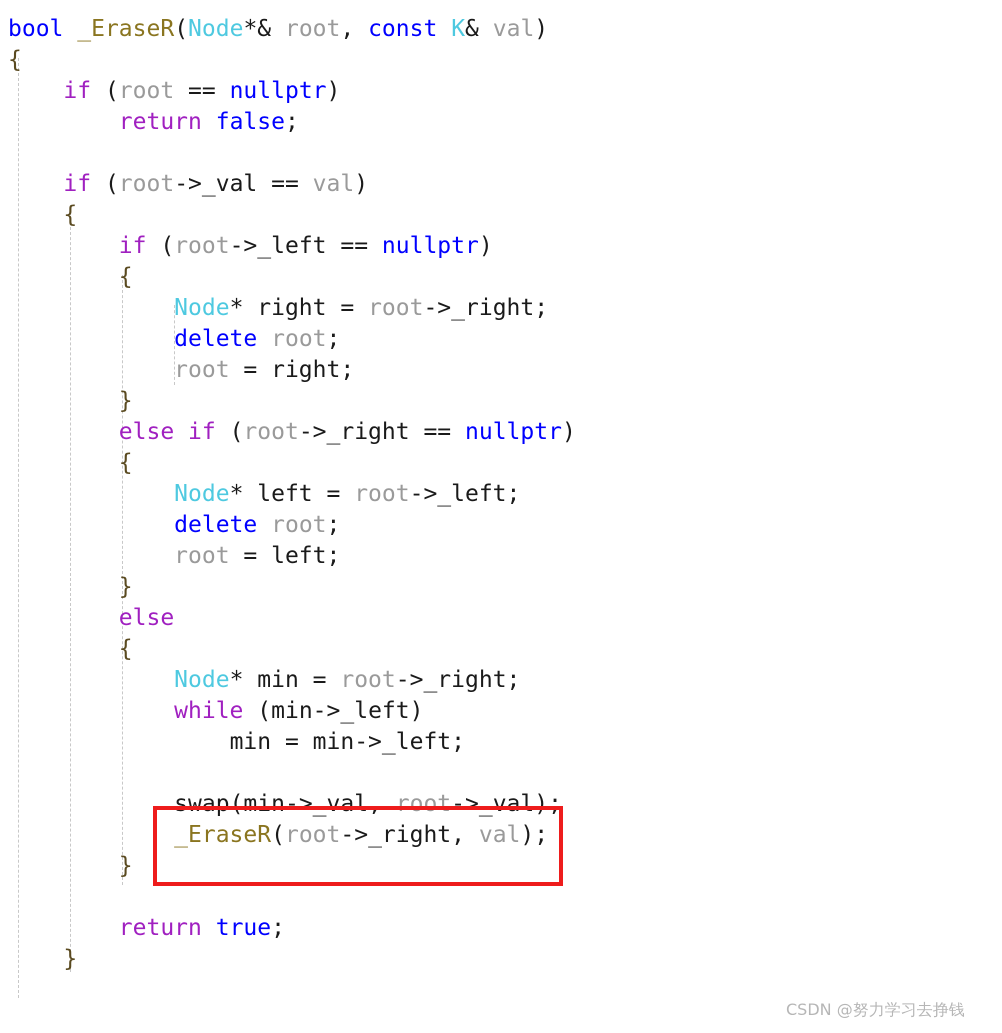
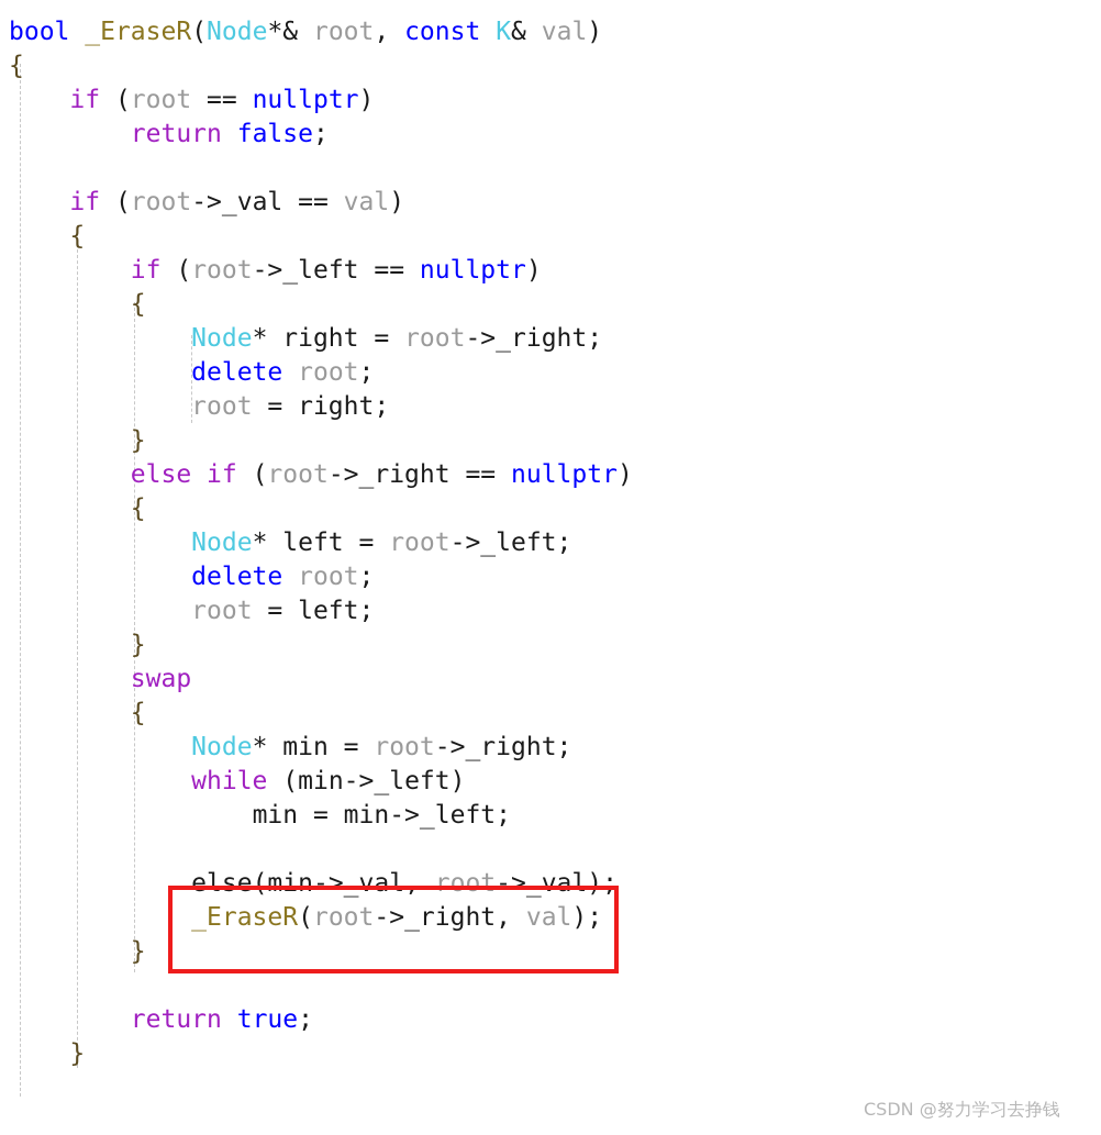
  bool _EraseR(Node*& root, const K& val)
  {
  if (root == nullptr)
  return false;
  if (root->_val == val)
  {
  if (root->_left == nullptr)
  {
  Node* right = root->_right;
  delete root;
  root = right;
  }
  else if (root->_right == nullptr)
  {
  Node* left = root->_left;
  delete root;
  root = left;
  }
- else
+ swap
  {
  Node* min = root->_right;
  while (min->_left)
  min = min->_left;
- swap(min->_val, root->_val);
+ else(min->_val, root->_val);
  _EraseR(root->_right, val);
  }
  return true;
  }
  CSDN @努力学习去挣钱
